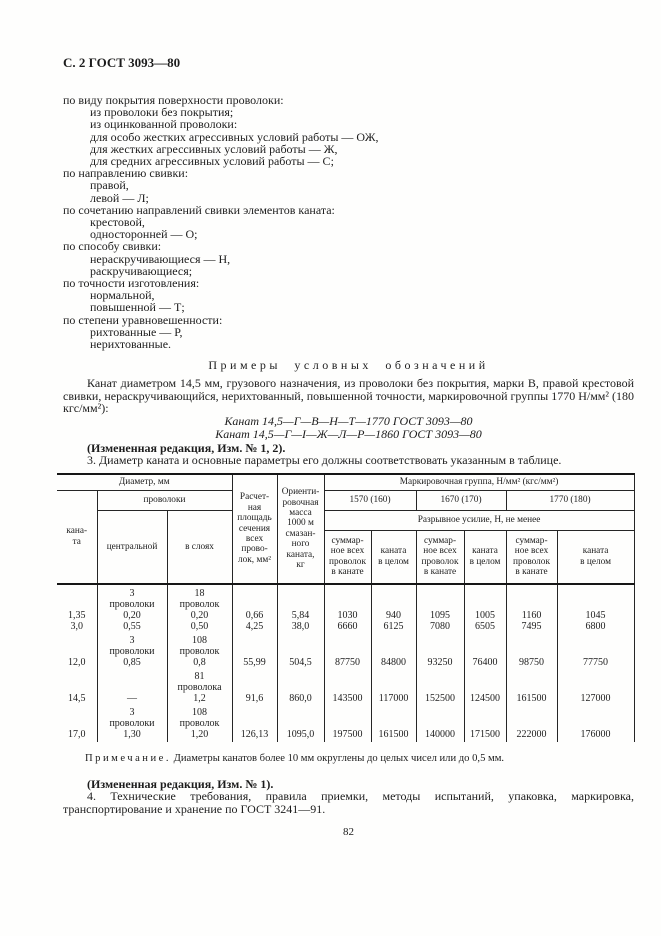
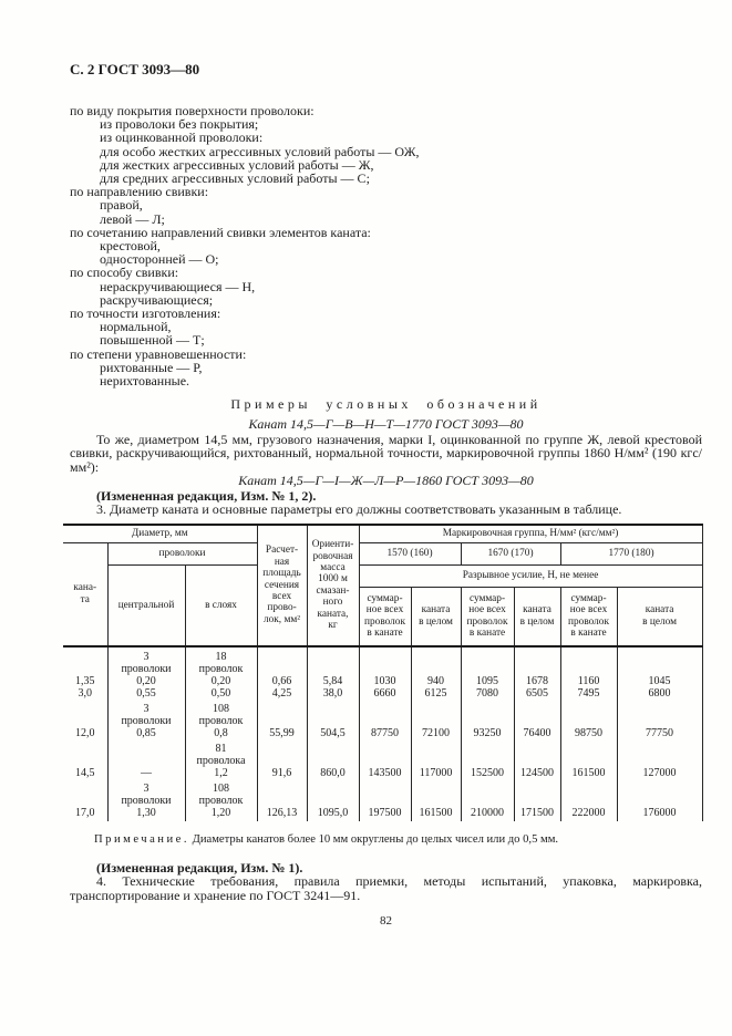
  С. 2 ГОСТ 3093—80
  по виду покрытия поверхности проволоки:
  из проволоки без покрытия;
  из оцинкованной проволоки:
  для особо жестких агрессивных условий работы — ОЖ,
  для жестких агрессивных условий работы — Ж,
  для средних агрессивных условий работы — С;
  по направлению свивки:
  правой,
  левой — Л;
  по сочетанию направлений свивки элементов каната:
  крестовой,
  односторонней — О;
  по способу свивки:
  нераскручивающиеся — Н,
  раскручивающиеся;
  по точности изготовления:
  нормальной,
  повышенной — Т;
  по степени уравновешенности:
  рихтованные — Р,
  нерихтованные.
  Примеры условных обозначений
- Канат диаметром 14,5 мм, грузового назначения, из проволоки без покрытия, марки В, правой крестовой свивки, нераскручивающийся, нерихтованный, повышенной точности, маркировочной группы 1770 Н/мм² (180 кгс/мм²):
  Канат 14,5—Г—В—Н—Т—1770 ГОСТ 3093—80
+ То же, диаметром 14,5 мм, грузового назначения, марки I, оцинкованной по группе Ж, левой крестовой свивки, раскручивающийся, рихтованный, нормальной точности, маркировочной группы 1860 Н/мм² (190 кгс/мм²):
  Канат 14,5—Г—I—Ж—Л—Р—1860 ГОСТ 3093—80
  (Измененная редакция, Изм. № 1, 2).
  3. Диаметр каната и основные параметры его должны соответствовать указанным в таблице.
  Диаметр, мм	Расчет- ная площадь сечения всех прово- лок, мм²	Ориенти- ровочная масса 1000 м смазан- ного каната, кг	Маркировочная группа, Н/мм² (кгс/мм²)
  кана- та	проволоки	1570 (160)	1670 (170)	1770 (180)
  центральной	в слоях	Разрывное усилие, Н, не менее
  суммар- ное всех проволок в канате	каната в целом	суммар- ное всех проволок в канате	каната в целом	суммар- ное всех проволок в канате	каната в целом
  	3 проволоки	18 проволок
- 1,35	0,20	0,20	0,66	5,84	1030	940	1095	1005	1160	1045
+ 1,35	0,20	0,20	0,66	5,84	1030	940	1095	1678	1160	1045
  3,0	0,55	0,50	4,25	38,0	6660	6125	7080	6505	7495	6800
  	3 проволоки	108 проволок
- 12,0	0,85	0,8	55,99	504,5	87750	84800	93250	76400	98750	77750
+ 12,0	0,85	0,8	55,99	504,5	87750	72100	93250	76400	98750	77750
  		81 проволока
  14,5	—	1,2	91,6	860,0	143500	117000	152500	124500	161500	127000
  	3 проволоки	108 проволок
- 17,0	1,30	1,20	126,13	1095,0	197500	161500	140000	171500	222000	176000
+ 17,0	1,30	1,20	126,13	1095,0	197500	161500	210000	171500	222000	176000
  Примечание. Диаметры канатов более 10 мм округлены до целых чисел или до 0,5 мм.
  (Измененная редакция, Изм. № 1).
  4. Технические требования, правила приемки, методы испытаний, упаковка, маркировка, транспортирование и хранение по ГОСТ 3241—91.
  82
